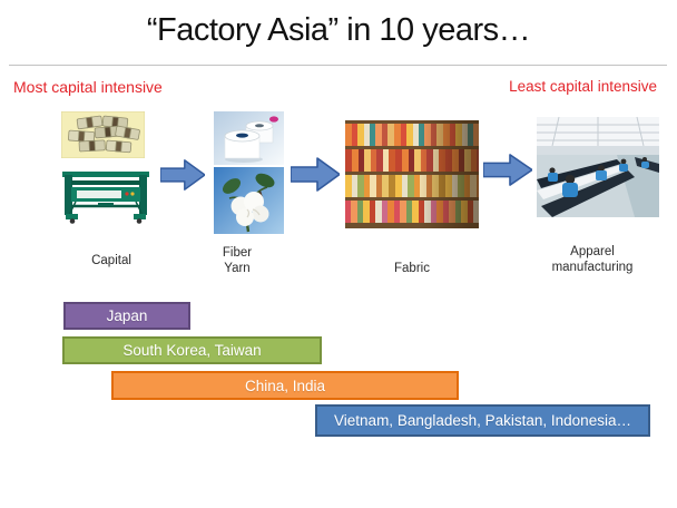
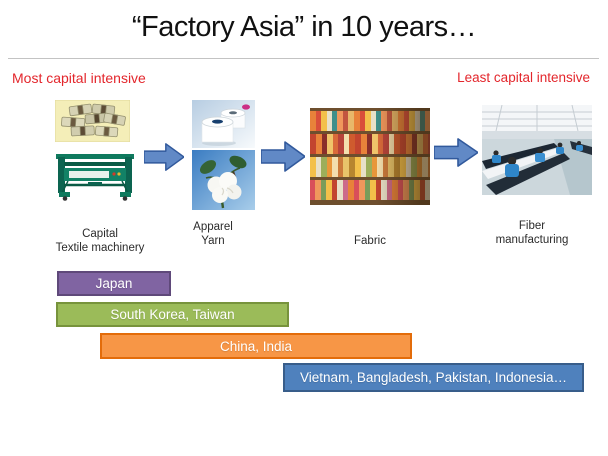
  “Factory Asia” in 10 years…
  Most capital intensive
  Least capital intensive
  Capital
+ Textile machinery
- Fiber
+ Apparel
  Yarn
  Fabric
- Apparel
+ Fiber
  manufacturing
  Japan
  South Korea, Taiwan
  China, India
  Vietnam, Bangladesh, Pakistan, Indonesia…
